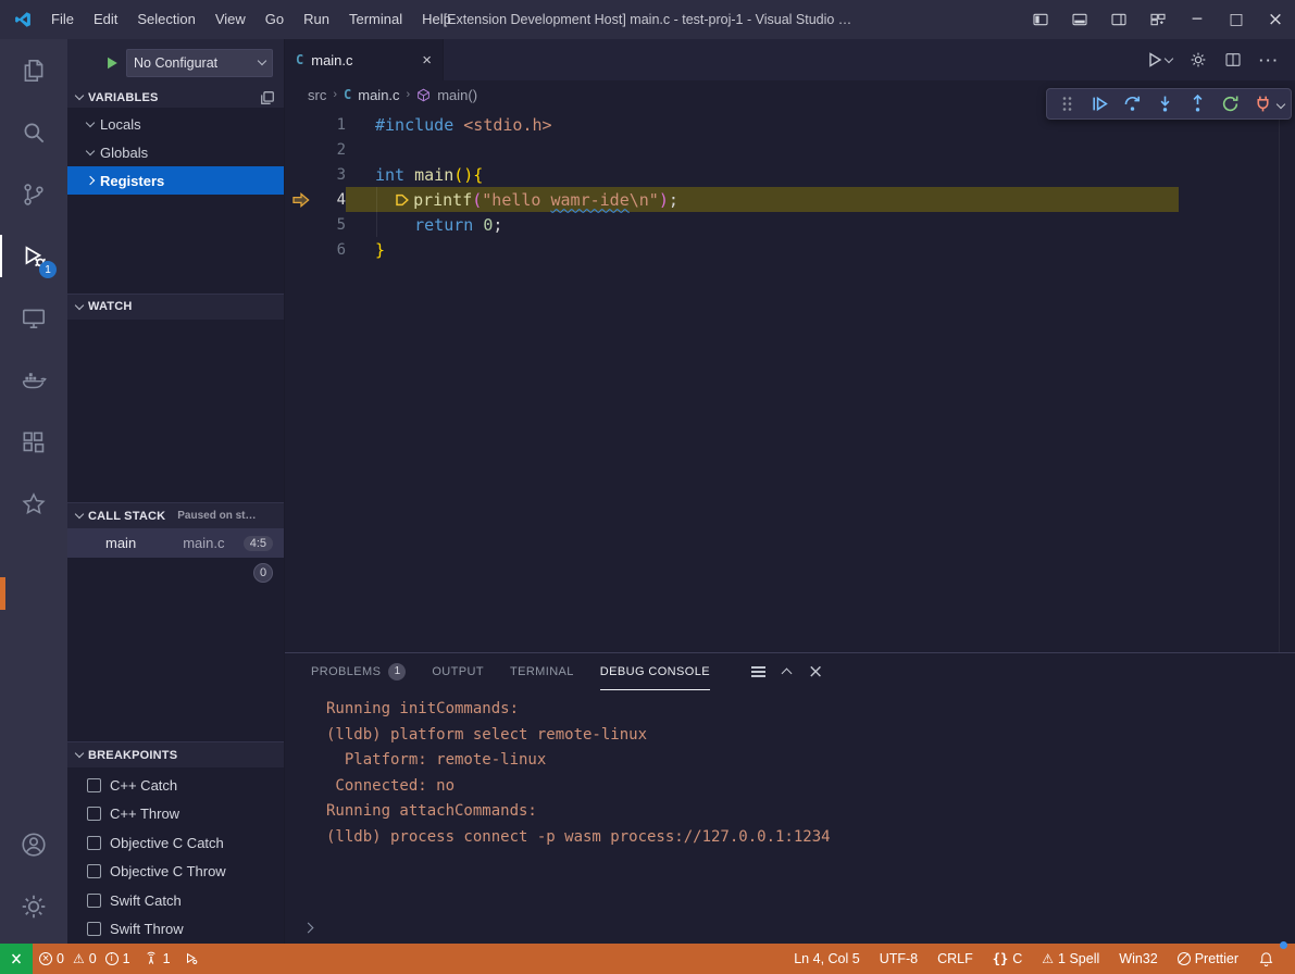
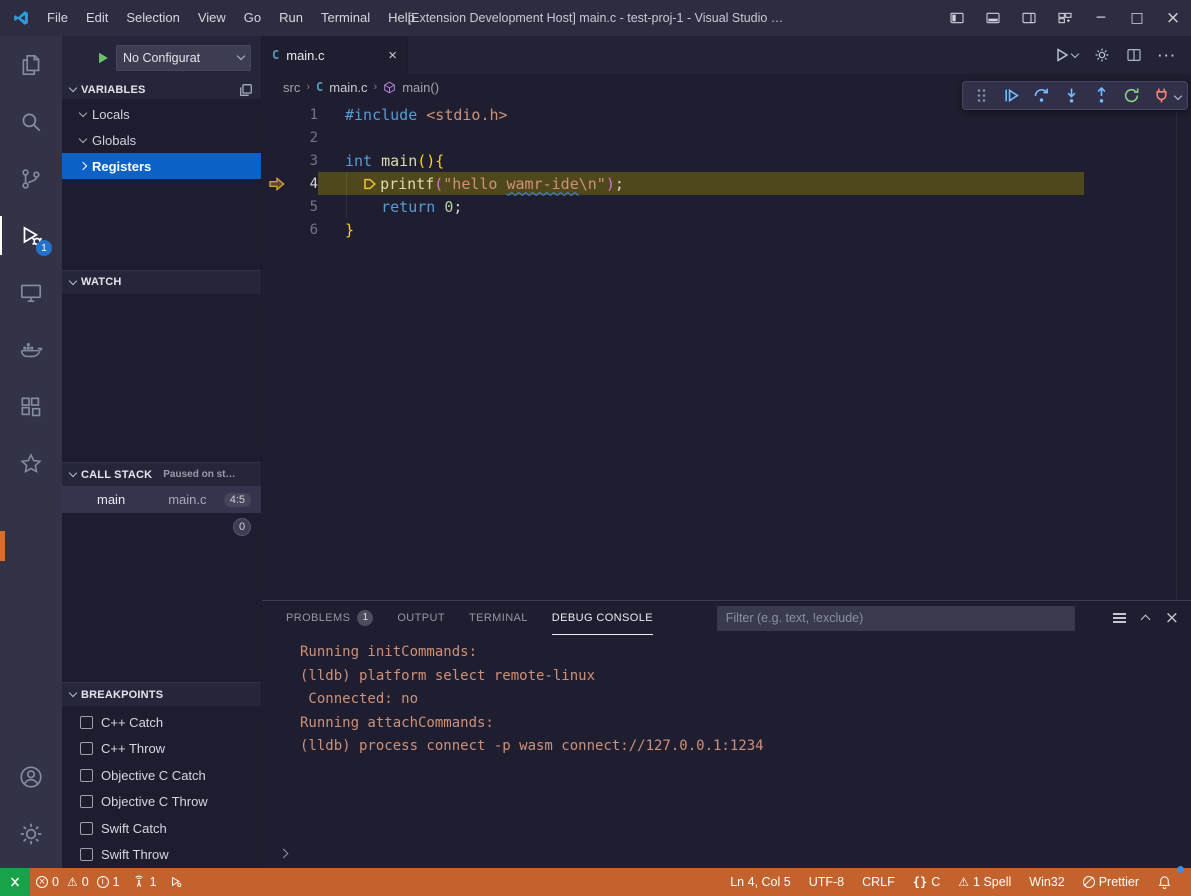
  File
  Edit
  Selection
  View
  Go
  Run
  Terminal
  Help
  [Extension Development Host] main.c - test-proj-1 - Visual Studio …
  ─
  □
  ×
  1
  No Configurat
  VARIABLES
  Locals
  Globals
  Registers
  WATCH
  CALL STACK
  Paused on st…
  main
  main.c
  4:5
  0
  BREAKPOINTS
  C++ Catch
  C++ Throw
  Objective C Catch
  Objective C Throw
  Swift Catch
  Swift Throw
  C
  main.c
  ×
  ···
  src
  ›
  C
  main.c
  ›
  main()
  1
  #include
  <stdio.h>
  2
  3
  int
  main
  (){
  4
  printf
  (
  "hello
  wamr-ide
  \n"
  )
  ;
  5
  return
  0
  ;
  6
  }
  PROBLEMS
  1
  OUTPUT
  TERMINAL
  DEBUG CONSOLE
+ Filter (e.g. text, !exclude)
  ×
  Running initCommands:
  (lldb) platform select remote-linux
- Platform: remote-linux
  Connected: no
  Running attachCommands:
- (lldb) process connect -p wasm process://127.0.0.1:1234
+ (lldb) process connect -p wasm connect://127.0.0.1:1234
  ×
  0
  ⚠
  0
  i
  1
  1
  Ln 4, Col 5
  UTF-8
  CRLF
  {}
  C
  ⚠
  1 Spell
  Win32
  Prettier
